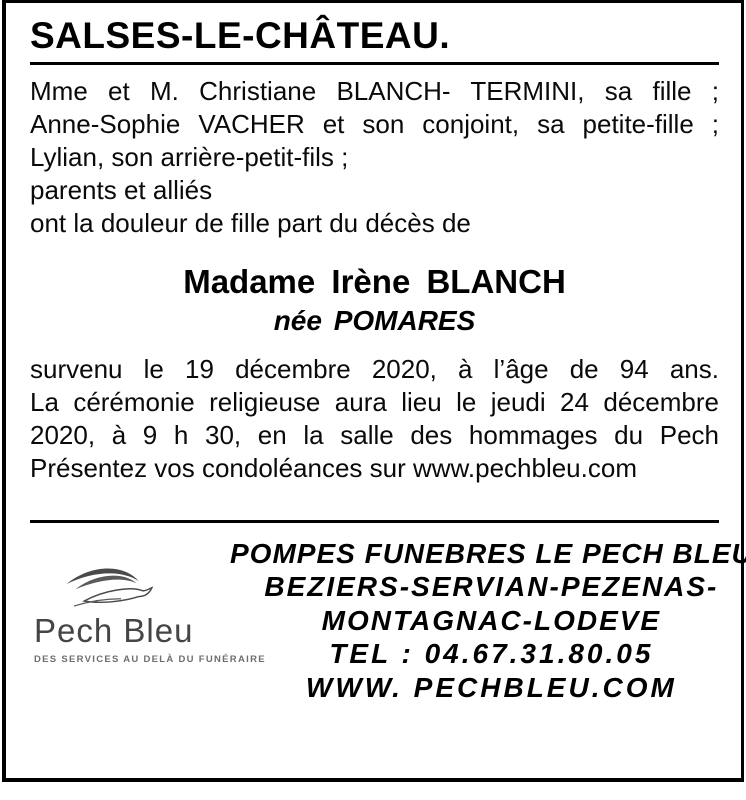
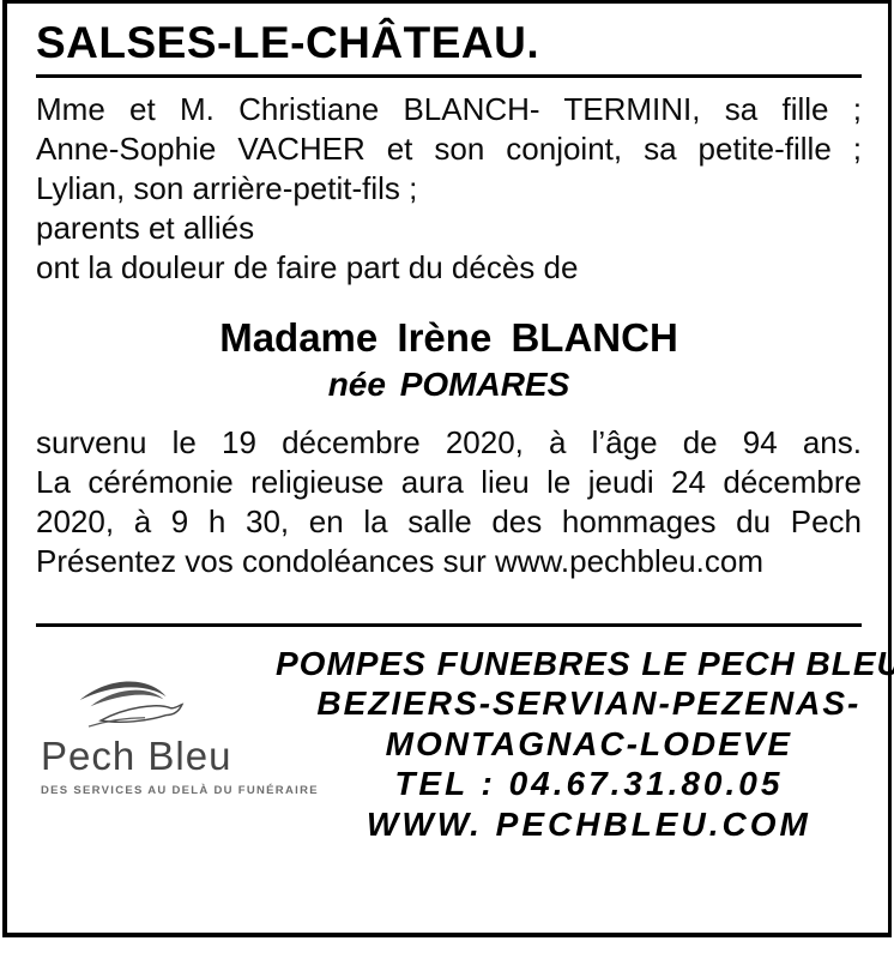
  SALSES-LE-CHÂTEAU.
  Mme et M. Christiane BLANCH- TERMINI, sa fille ;
  Anne-Sophie VACHER et son conjoint, sa petite-fille ;
  Lylian, son arrière-petit-fils ;
  parents et alliés
- ont la douleur de fille part du décès de
+ ont la douleur de faire part du décès de
  Madame Irène BLANCH
  née POMARES
  survenu le 19 décembre 2020, à l’âge de 94 ans.
  La cérémonie religieuse aura lieu le jeudi 24 décembre
  2020, à 9 h 30, en la salle des hommages du Pech
  Présentez vos condoléances sur www.pechbleu.com
  Pech Bleu
  DES SERVICES AU DELÀ DU FUNÉ
  POMPES FUNEBRES LE PECH BLEU
  BEZIERS-SERVIAN-PEZENAS-
  MONTAGNAC-LODEVE
  TEL : 04.67.31.80.05
  WWW. PECHBLEU.COM
